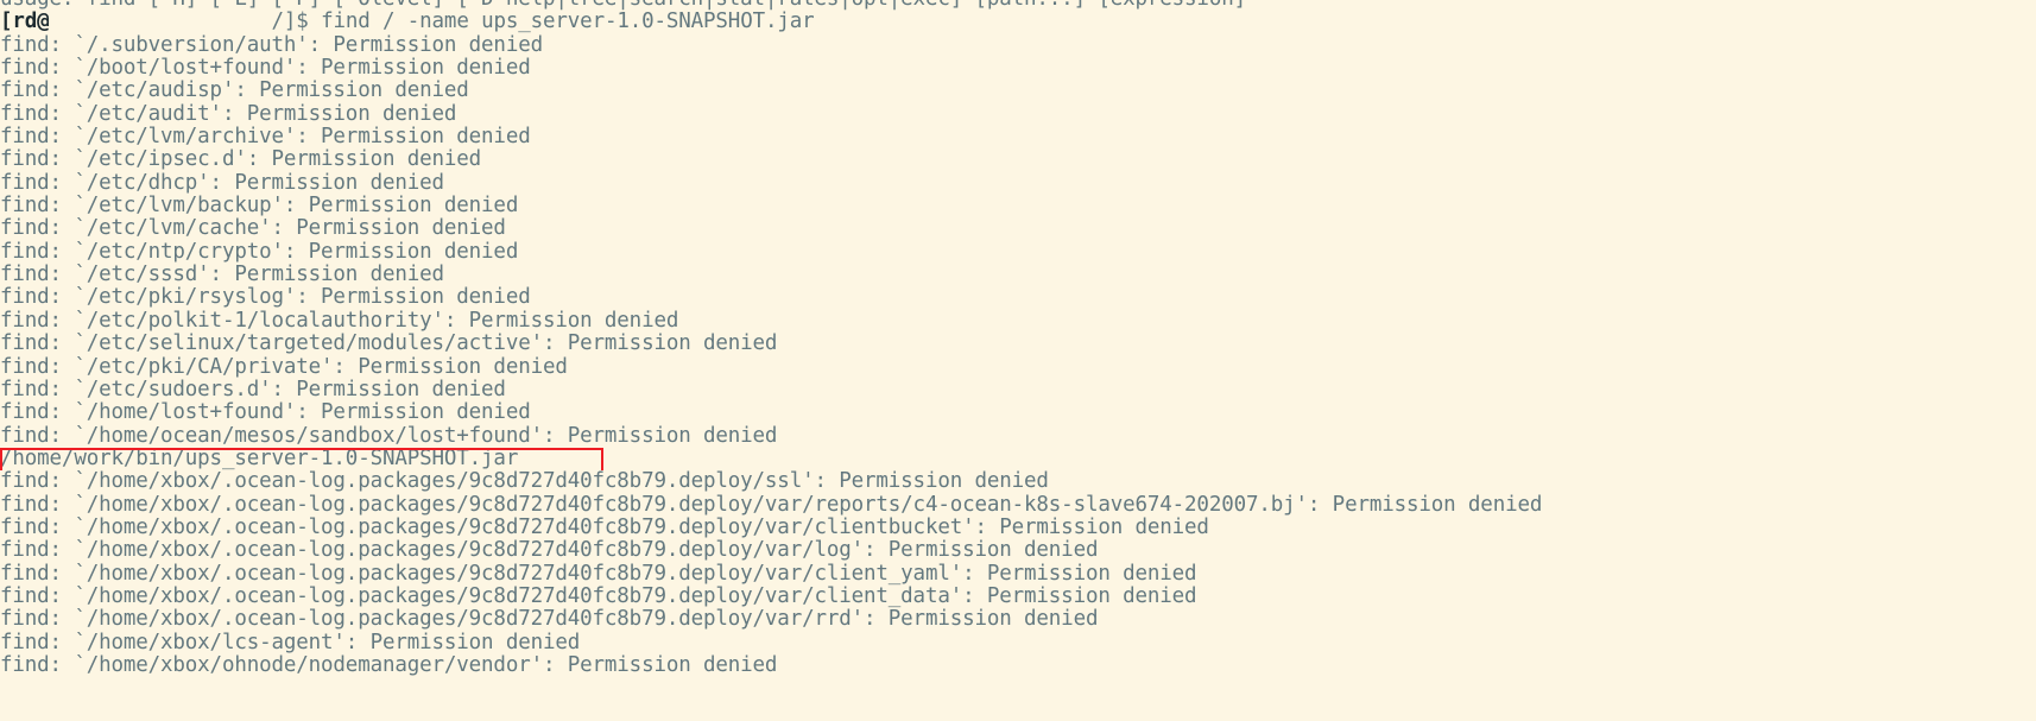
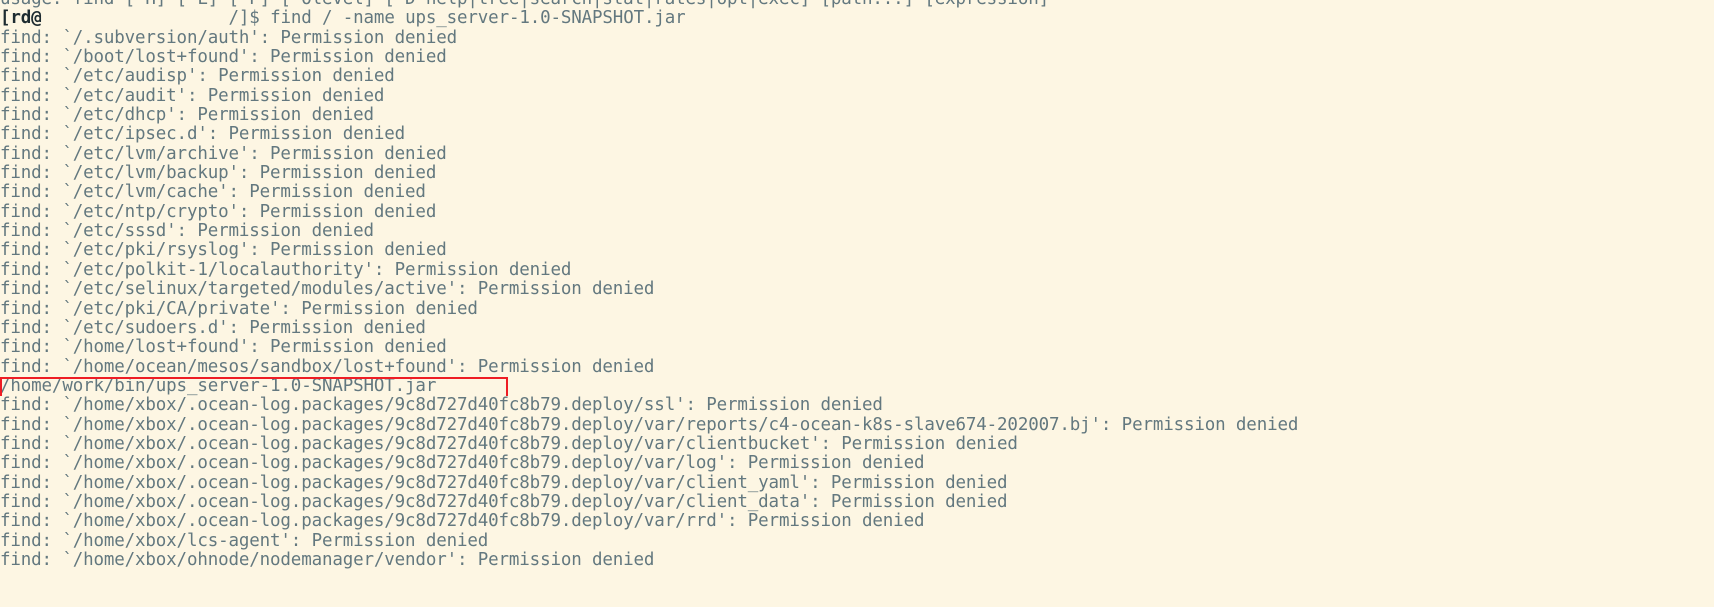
  [rd@ /]$ find / -name ups_server-1.0-SNAPSHOT.jar
  find: `/.subversion/auth': Permission denied
  find: `/boot/lost+found': Permission denied
  find: `/etc/audisp': Permission denied
  find: `/etc/audit': Permission denied
- find: `/etc/lvm/archive': Permission denied
+ find: `/etc/dhcp': Permission denied
  find: `/etc/ipsec.d': Permission denied
- find: `/etc/dhcp': Permission denied
+ find: `/etc/lvm/archive': Permission denied
  find: `/etc/lvm/backup': Permission denied
  find: `/etc/lvm/cache': Permission denied
  find: `/etc/ntp/crypto': Permission denied
  find: `/etc/sssd': Permission denied
  find: `/etc/pki/rsyslog': Permission denied
  find: `/etc/polkit-1/localauthority': Permission denied
  find: `/etc/selinux/targeted/modules/active': Permission denied
  find: `/etc/pki/CA/private': Permission denied
  find: `/etc/sudoers.d': Permission denied
  find: `/home/lost+found': Permission denied
  find: `/home/ocean/mesos/sandbox/lost+found': Permission denied
  /home/work/bin/ups_server-1.0-SNAPSHOT.jar
  find: `/home/xbox/.ocean-log.packages/9c8d727d40fc8b79.deploy/ssl': Permission denied
  find: `/home/xbox/.ocean-log.packages/9c8d727d40fc8b79.deploy/var/reports/c4-ocean-k8s-slave674-202007.bj': Permission denied
  find: `/home/xbox/.ocean-log.packages/9c8d727d40fc8b79.deploy/var/clientbucket': Permission denied
  find: `/home/xbox/.ocean-log.packages/9c8d727d40fc8b79.deploy/var/log': Permission denied
  find: `/home/xbox/.ocean-log.packages/9c8d727d40fc8b79.deploy/var/client_yaml': Permission denied
  find: `/home/xbox/.ocean-log.packages/9c8d727d40fc8b79.deploy/var/client_data': Permission denied
  find: `/home/xbox/.ocean-log.packages/9c8d727d40fc8b79.deploy/var/rrd': Permission denied
  find: `/home/xbox/lcs-agent': Permission denied
  find: `/home/xbox/ohnode/nodemanager/vendor': Permission denied
